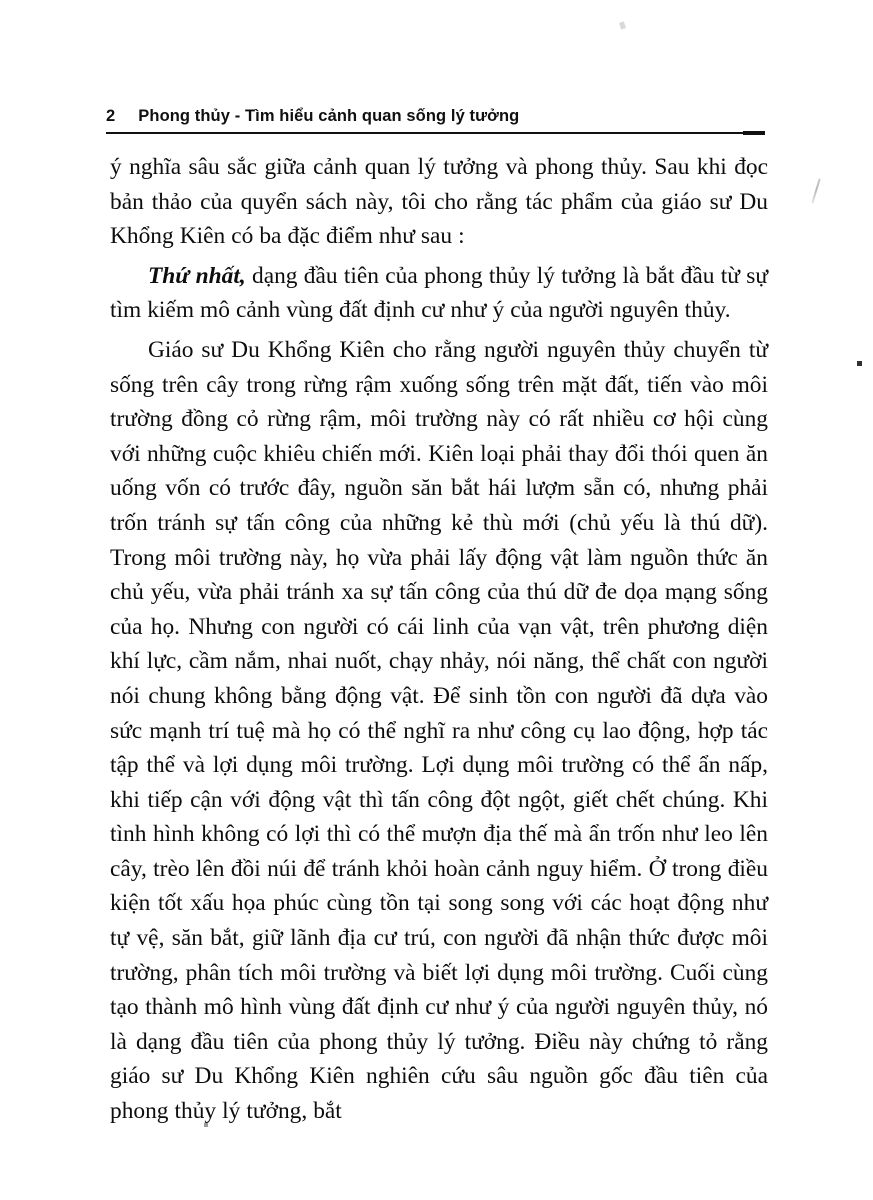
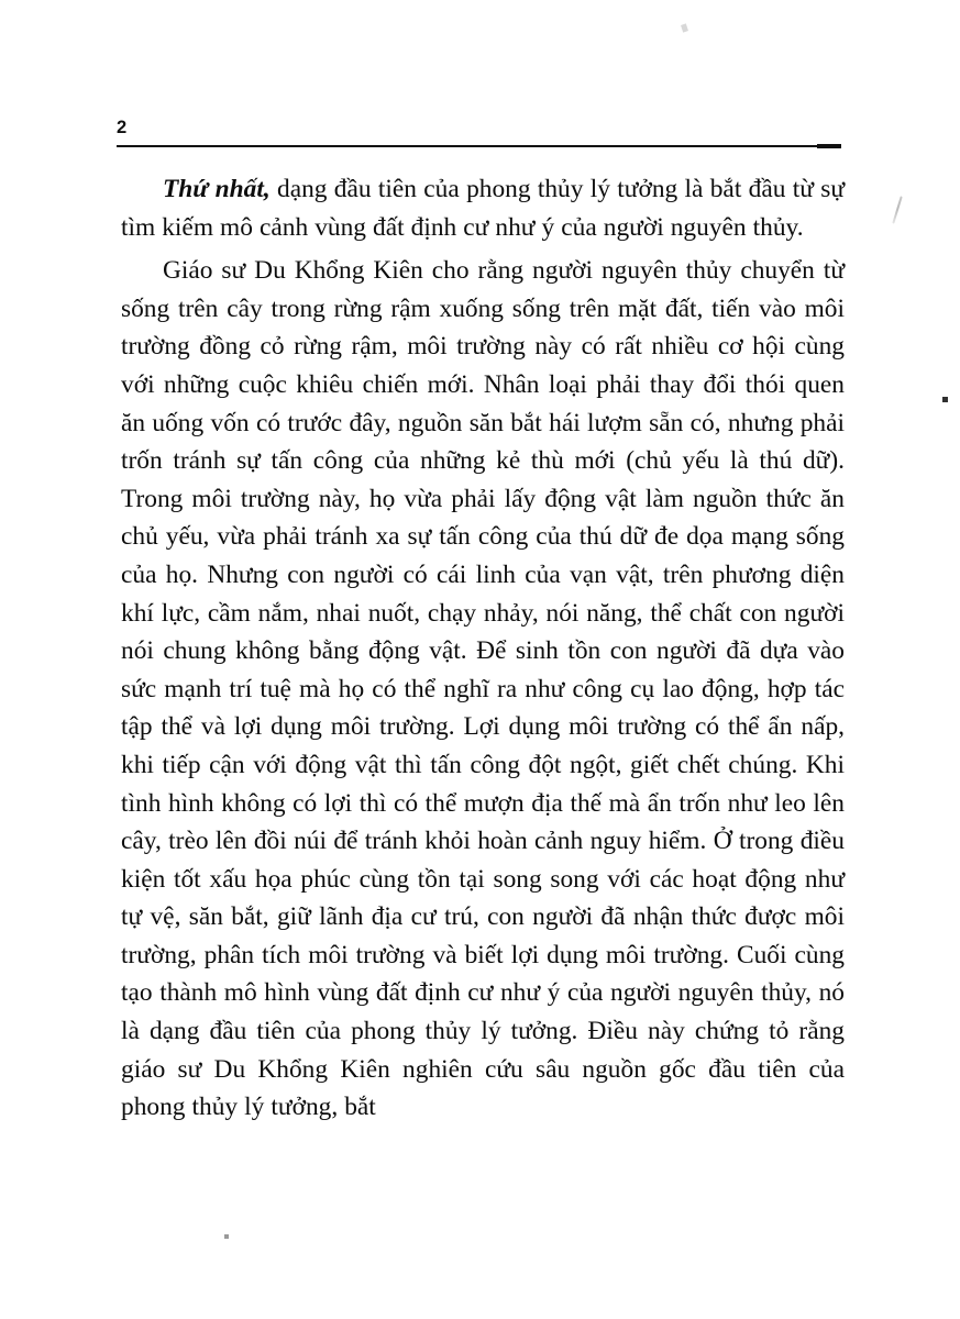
  2
- Phong thủy - Tìm hiểu cảnh quan sống lý tưởng
- ý nghĩa sâu sắc giữa cảnh quan lý tưởng và phong thủy. Sau khi đọc bản thảo của quyển sách này, tôi cho rằng tác phẩm của giáo sư Du Khổng Kiên có ba đặc điểm như sau :
  Thứ nhất, dạng đầu tiên của phong thủy lý tưởng là bắt đầu từ sự tìm kiếm mô cảnh vùng đất định cư như ý của người nguyên thủy.
- Giáo sư Du Khổng Kiên cho rằng người nguyên thủy chuyển từ sống trên cây trong rừng rậm xuống sống trên mặt đất, tiến vào môi trường đồng cỏ rừng rậm, môi trường này có rất nhiều cơ hội cùng với những cuộc khiêu chiến mới. Kiên loại phải thay đổi thói quen ăn uống vốn có trước đây, nguồn săn bắt hái lượm sẵn có, nhưng phải trốn tránh sự tấn công của những kẻ thù mới (chủ yếu là thú dữ). Trong môi trường này, họ vừa phải lấy động vật làm nguồn thức ăn chủ yếu, vừa phải tránh xa sự tấn công của thú dữ đe dọa mạng sống của họ. Nhưng con người có cái linh của vạn vật, trên phương diện khí lực, cầm nắm, nhai nuốt, chạy nhảy, nói năng, thể chất con người nói chung không bằng động vật. Để sinh tồn con người đã dựa vào sức mạnh trí tuệ mà họ có thể nghĩ ra như công cụ lao động, hợp tác tập thể và lợi dụng môi trường. Lợi dụng môi trường có thể ẩn nấp, khi tiếp cận với động vật thì tấn công đột ngột, giết chết chúng. Khi tình hình không có lợi thì có thể mượn địa thế mà ẩn trốn như leo lên cây, trèo lên đồi núi để tránh khỏi hoàn cảnh nguy hiểm. Ở trong điều kiện tốt xấu họa phúc cùng tồn tại song song với các hoạt động như tự vệ, săn bắt, giữ lãnh địa cư trú, con người đã nhận thức được môi trường, phân tích môi trường và biết lợi dụng môi trường. Cuối cùng tạo thành mô hình vùng đất định cư như ý của người nguyên thủy, nó là dạng đầu tiên của phong thủy lý tưởng. Điều này chứng tỏ rằng giáo sư Du Khổng Kiên nghiên cứu sâu nguồn gốc đầu tiên của phong thủy lý tưởng, bắt
+ Giáo sư Du Khổng Kiên cho rằng người nguyên thủy chuyển từ sống trên cây trong rừng rậm xuống sống trên mặt đất, tiến vào môi trường đồng cỏ rừng rậm, môi trường này có rất nhiều cơ hội cùng với những cuộc khiêu chiến mới. Nhân loại phải thay đổi thói quen ăn uống vốn có trước đây, nguồn săn bắt hái lượm sẵn có, nhưng phải trốn tránh sự tấn công của những kẻ thù mới (chủ yếu là thú dữ). Trong môi trường này, họ vừa phải lấy động vật làm nguồn thức ăn chủ yếu, vừa phải tránh xa sự tấn công của thú dữ đe dọa mạng sống của họ. Nhưng con người có cái linh của vạn vật, trên phương diện khí lực, cầm nắm, nhai nuốt, chạy nhảy, nói năng, thể chất con người nói chung không bằng động vật. Để sinh tồn con người đã dựa vào sức mạnh trí tuệ mà họ có thể nghĩ ra như công cụ lao động, hợp tác tập thể và lợi dụng môi trường. Lợi dụng môi trường có thể ẩn nấp, khi tiếp cận với động vật thì tấn công đột ngột, giết chết chúng. Khi tình hình không có lợi thì có thể mượn địa thế mà ẩn trốn như leo lên cây, trèo lên đồi núi để tránh khỏi hoàn cảnh nguy hiểm. Ở trong điều kiện tốt xấu họa phúc cùng tồn tại song song với các hoạt động như tự vệ, săn bắt, giữ lãnh địa cư trú, con người đã nhận thức được môi trường, phân tích môi trường và biết lợi dụng môi trường. Cuối cùng tạo thành mô hình vùng đất định cư như ý của người nguyên thủy, nó là dạng đầu tiên của phong thủy lý tưởng. Điều này chứng tỏ rằng giáo sư Du Khổng Kiên nghiên cứu sâu nguồn gốc đầu tiên của phong thủy lý tưởng, bắt
